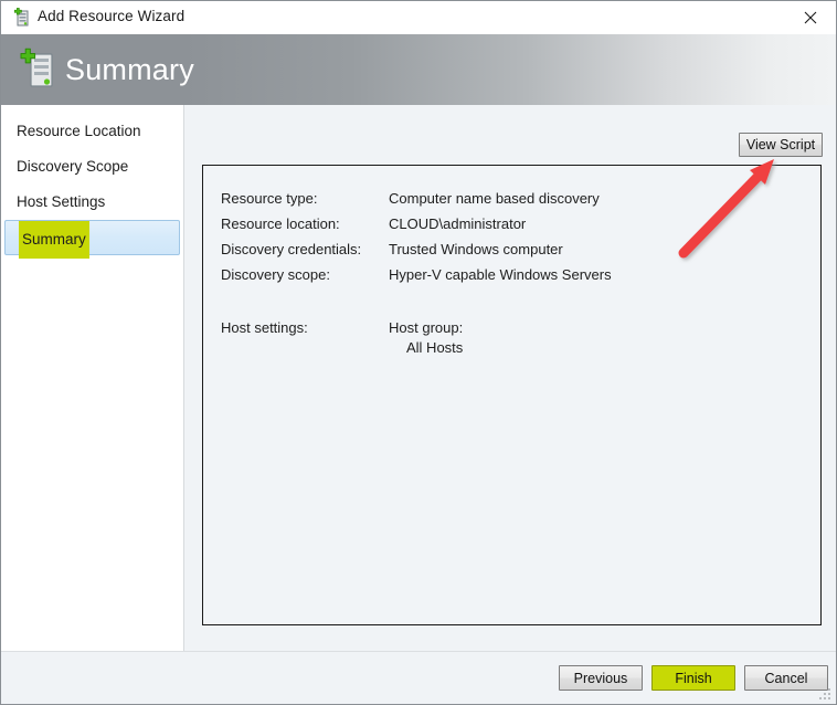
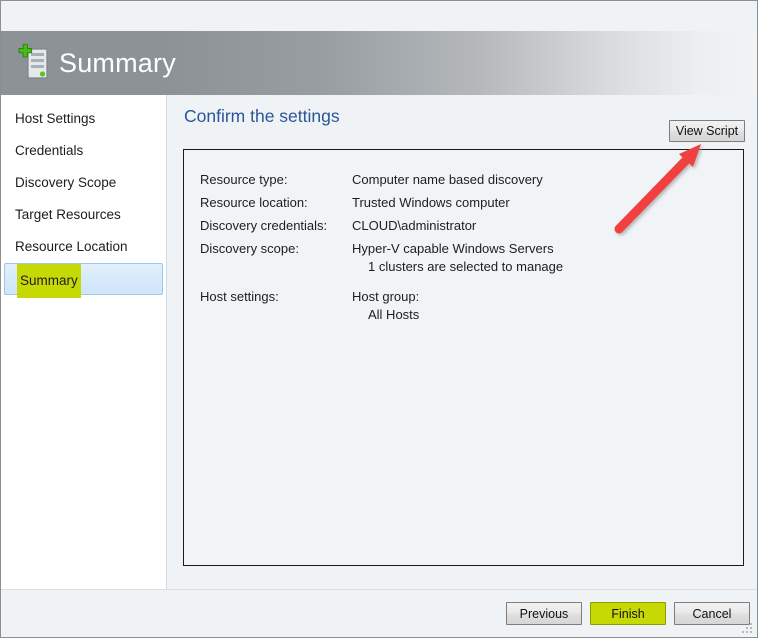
- Add Resource Wizard
  Summary
- Resource Location
+ Host Settings
+ Credentials
  Discovery Scope
+ Target Resources
- Host Settings
+ Resource Location
  Summary
+ Confirm the settings
  View Script
  Resource type:
  Computer name based discovery
  Resource location:
- CLOUD\administrator
+ Trusted Windows computer
  Discovery credentials:
- Trusted Windows computer
+ CLOUD\administrator
  Discovery scope:
  Hyper-V capable Windows Servers
+ 1 clusters are selected to manage
  Host settings:
  Host group:
  All Hosts
  Previous
  Finish
  Cancel
